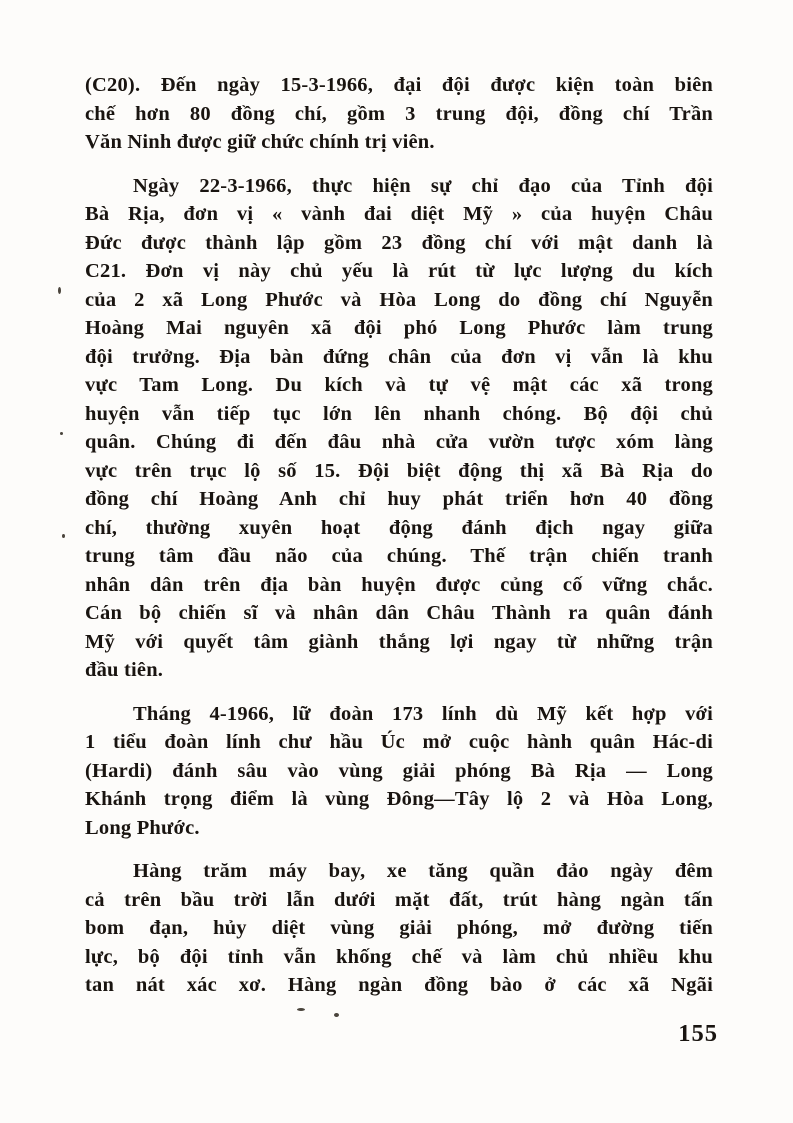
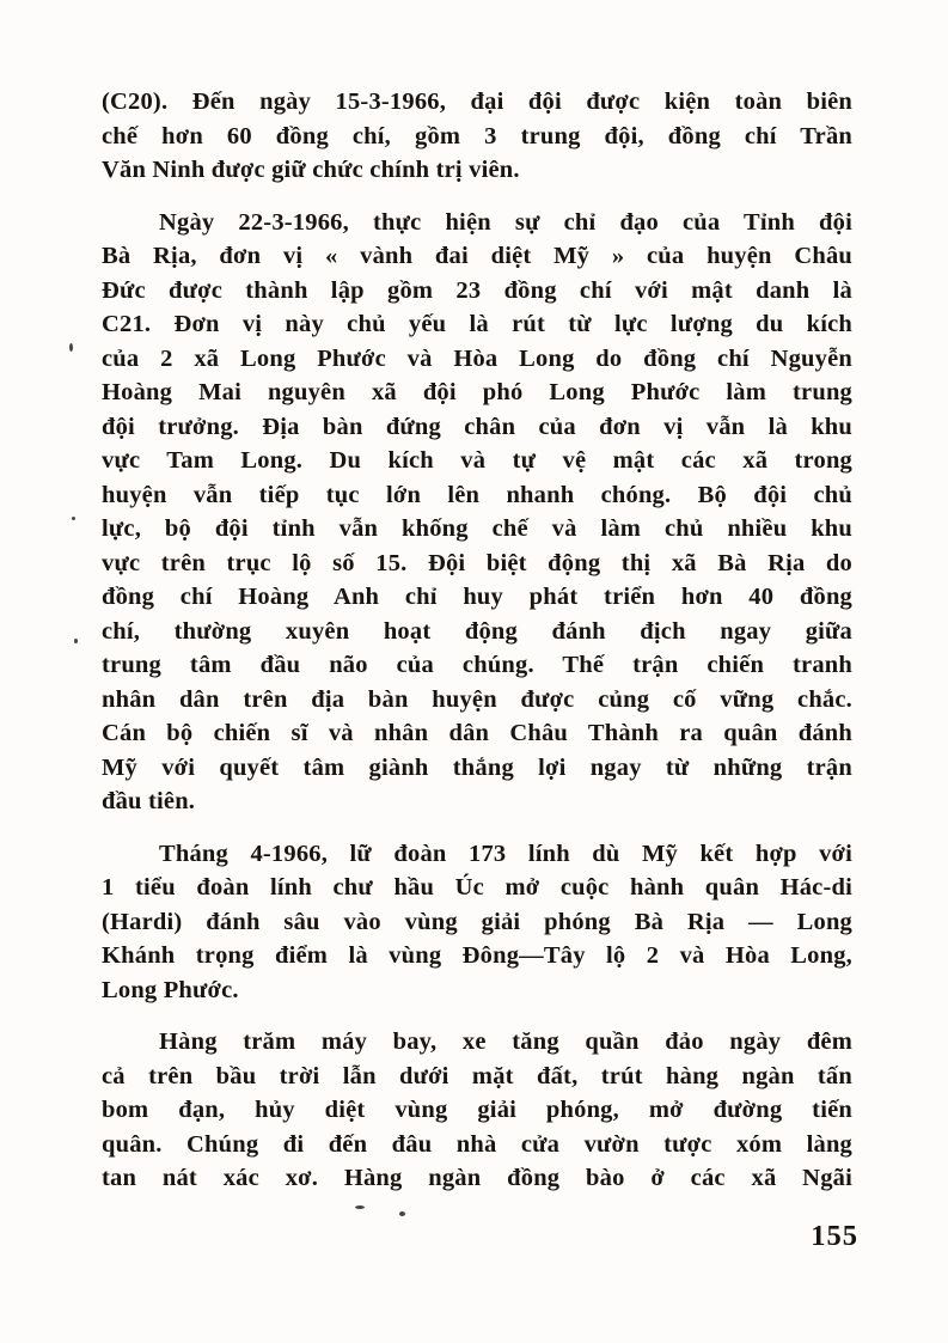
  (C20). Đến ngày 15-3-1966, đại đội được kiện toàn biên
- chế hơn 80 đồng chí, gồm 3 trung đội, đồng chí Trần
+ chế hơn 60 đồng chí, gồm 3 trung đội, đồng chí Trần
  Văn Ninh được giữ chức chính trị viên.
  Ngày 22-3-1966, thực hiện sự chỉ đạo của Tỉnh đội
  Bà Rịa, đơn vị « vành đai diệt Mỹ » của huyện Châu
  Đức được thành lập gồm 23 đồng chí với mật danh là
  C21. Đơn vị này chủ yếu là rút từ lực lượng du kích
  của 2 xã Long Phước và Hòa Long do đồng chí Nguyễn
  Hoàng Mai nguyên xã đội phó Long Phước làm trung
  đội trưởng. Địa bàn đứng chân của đơn vị vẫn là khu
  vực Tam Long. Du kích và tự vệ mật các xã trong
  huyện vẫn tiếp tục lớn lên nhanh chóng. Bộ đội chủ
- quân. Chúng đi đến đâu nhà cửa vườn tược xóm làng
+ lực, bộ đội tỉnh vẫn khống chế và làm chủ nhiều khu
  vực trên trục lộ số 15. Đội biệt động thị xã Bà Rịa do
  đồng chí Hoàng Anh chỉ huy phát triển hơn 40 đồng
  chí, thường xuyên hoạt động đánh địch ngay giữa
  trung tâm đầu não của chúng. Thế trận chiến tranh
  nhân dân trên địa bàn huyện được củng cố vững chắc.
  Cán bộ chiến sĩ và nhân dân Châu Thành ra quân đánh
  Mỹ với quyết tâm giành thắng lợi ngay từ những trận
  đầu tiên.
  Tháng 4-1966, lữ đoàn 173 lính dù Mỹ kết hợp với
  1 tiểu đoàn lính chư hầu Úc mở cuộc hành quân Hác-di
  (Hardi) đánh sâu vào vùng giải phóng Bà Rịa — Long
  Khánh trọng điểm là vùng Đông—Tây lộ 2 và Hòa Long,
  Long Phước.
  Hàng trăm máy bay, xe tăng quần đảo ngày đêm
  cả trên bầu trời lẫn dưới mặt đất, trút hàng ngàn tấn
  bom đạn, hủy diệt vùng giải phóng, mở đường tiến
- lực, bộ đội tỉnh vẫn khống chế và làm chủ nhiều khu
+ quân. Chúng đi đến đâu nhà cửa vườn tược xóm làng
  tan nát xác xơ. Hàng ngàn đồng bào ở các xã Ngãi
  155
